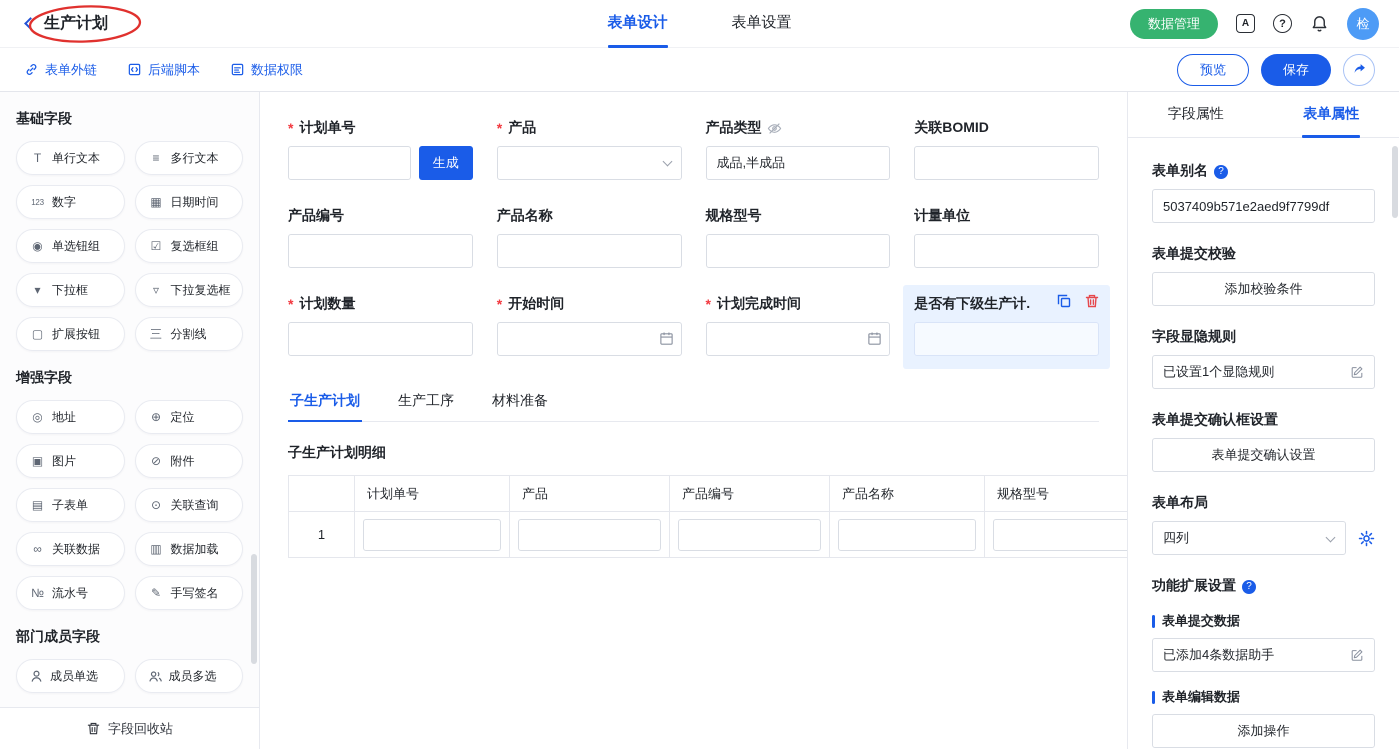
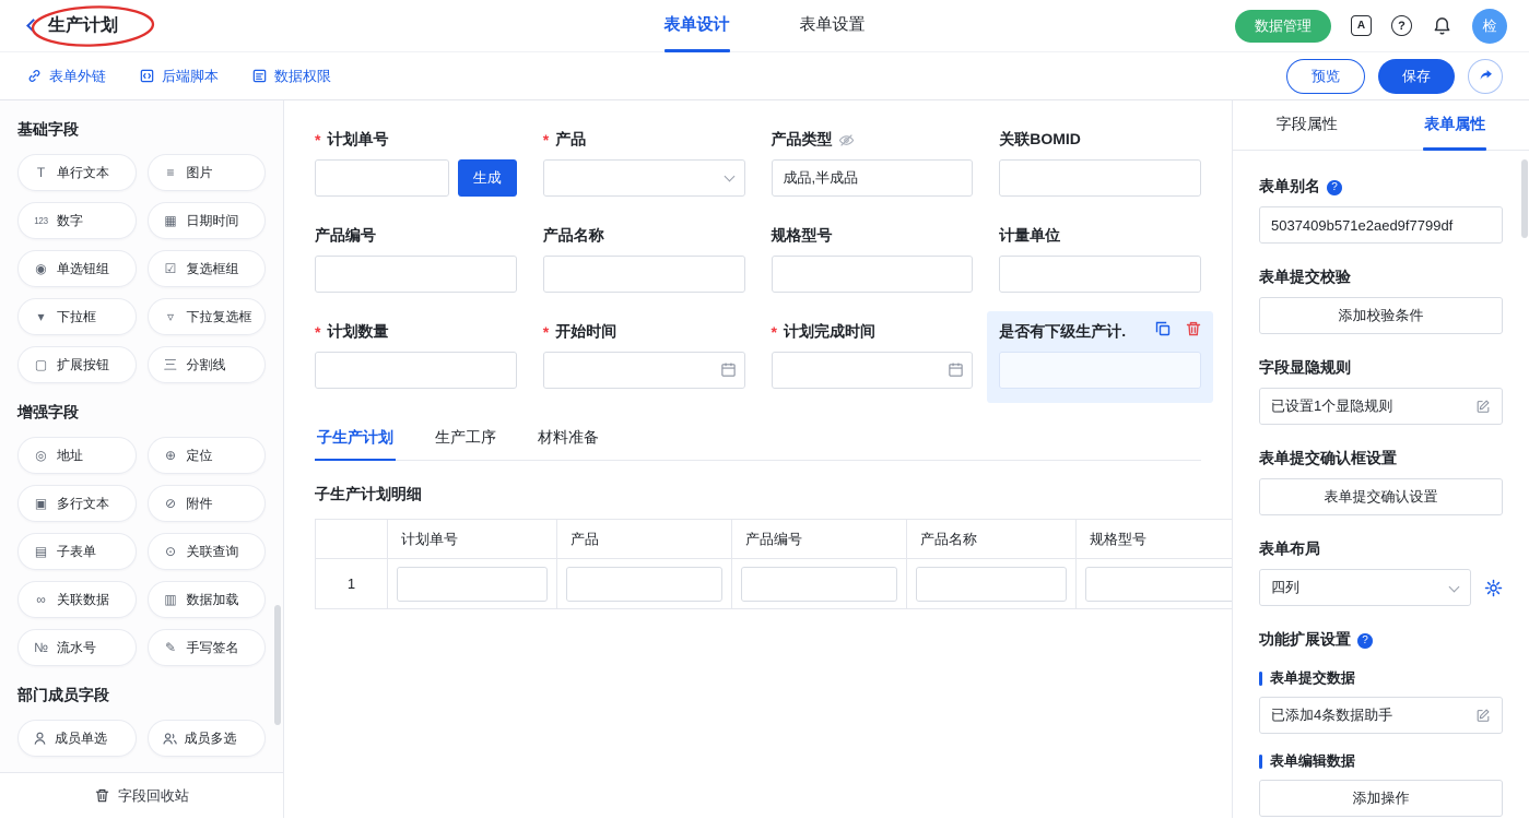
  生产计划
  表单设计
  表单设置
  数据管理
  A
  ?
  检
  表单外链
  后端脚本
  数据权限
  预览
  保存
  基础字段
  T
  单行文本
  ≡
- 多行文本
+ 图片
  123
  数字
  ▦
  日期时间
  ◉
  单选钮组
  ☑
  复选框组
  ▾
  下拉框
  ▿
  下拉复选框
  ▢
  扩展按钮
  三
  分割线
  增强字段
  ◎
  地址
  ⊕
  定位
  ▣
- 图片
+ 多行文本
  ⊘
  附件
  ▤
  子表单
  ⊙
  关联查询
  ∞
  关联数据
  ▥
  数据加载
  №
  流水号
  ✎
  手写签名
  部门成员字段
  成员单选
  成员多选
  字段回收站
  *
  计划单号
  生成
  *
  产品
  产品类型
  成品,半成品
  关联BOMID
  产品编号
  产品名称
  规格型号
  计量单位
  *
  计划数量
  *
  开始时间
  *
  计划完成时间
  是否有下级生产计.
  子生产计划
  生产工序
  材料准备
  子生产计划明细
  计划单号
  产品
  产品编号
  产品名称
  规格型号
  1
  字段属性
  表单属性
  表单别名
  ?
  5037409b571e2aed9f7799df
  表单提交校验
  添加校验条件
  字段显隐规则
  已设置1个显隐规则
  表单提交确认框设置
  表单提交确认设置
  表单布局
  四列
  功能扩展设置
  ?
  表单提交数据
  已添加4条数据助手
  表单编辑数据
  添加操作
